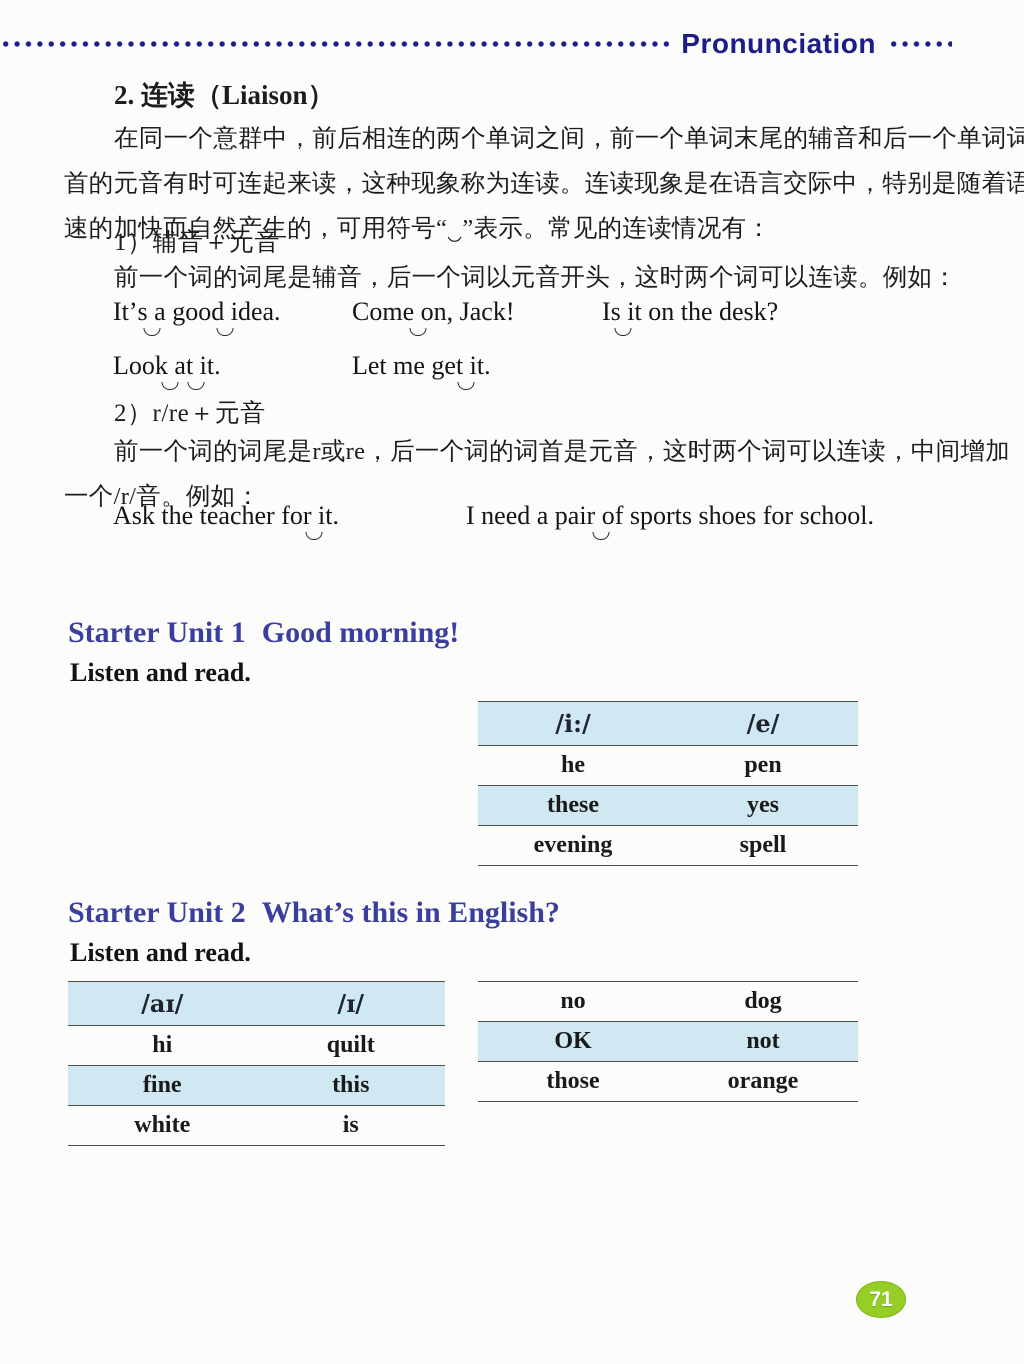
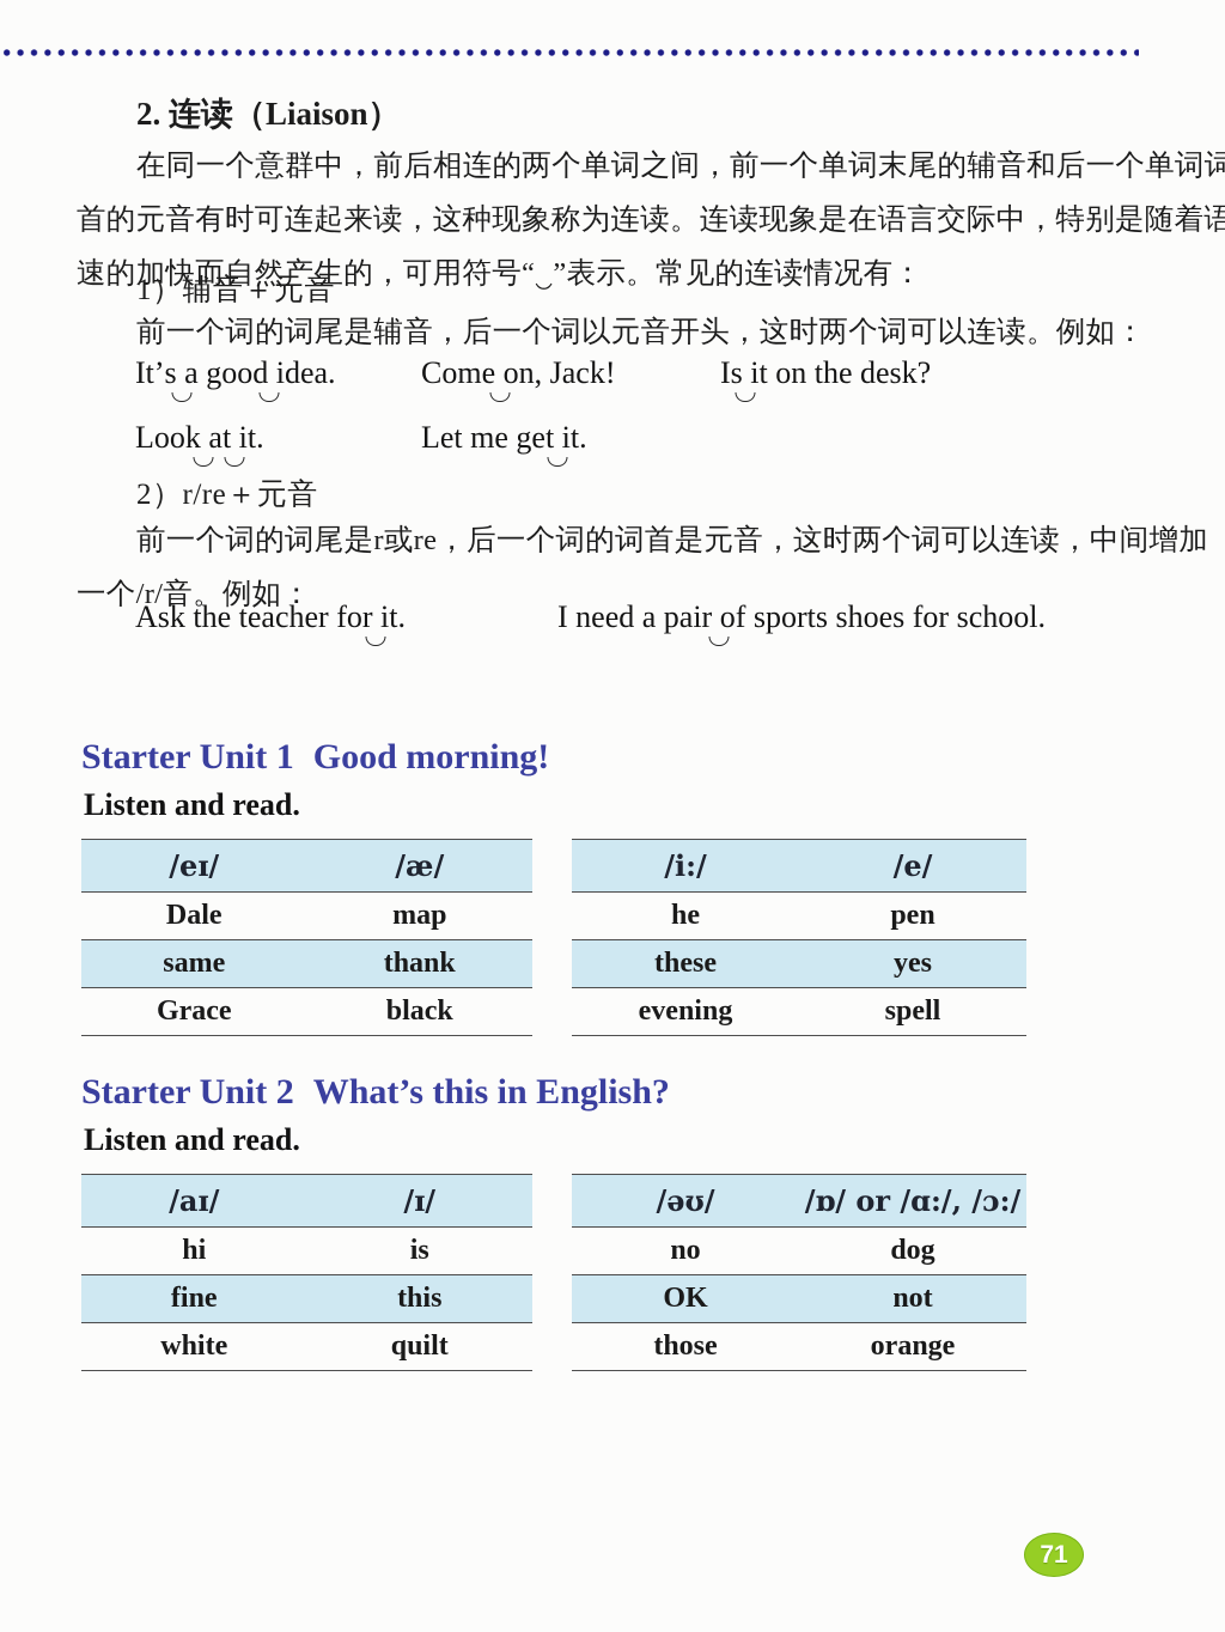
- Pronunciation
  2. 连读（Liaison）
  在同一个意群中，前后相连的两个单词之间，前一个单词末尾的辅音和后一个单词词
  首的元音有时可连起来读，这种现象称为连读。连读现象是在语言交际中，特别是随着语
  速的加快而自然产生的，可用符号“‿”表示。常见的连读情况有：
  1）辅音＋元音
  前一个词的词尾是辅音，后一个词以元音开头，这时两个词可以连读。例如：
  It’s a good idea.
  Come on, Jack!
  Is it on the desk?
  Look at it.
  Let me get it.
  2）r/re＋元音
  前一个词的词尾是r或re，后一个词的词首是元音，这时两个词可以连读，中间增加
  一个/r/音。例如：
  Ask the teacher for it.
  I need a pair of sports shoes for school.
  Starter Unit 1 Good morning!
  Listen and read.
+ /eɪ/	/æ/
+ Dale	map
+ same	thank
+ Grace	black
  /i:/	/e/
  he	pen
  these	yes
  evening	spell
  Starter Unit 2 What’s this in English?
  Listen and read.
  /aɪ/	/ɪ/
- hi	quilt
+ hi	is
  fine	this
- white	is
+ white	quilt
+ /əʊ/	/ɒ/ or /ɑ:/, /ɔ:/
  no	dog
  OK	not
  those	orange
  71
